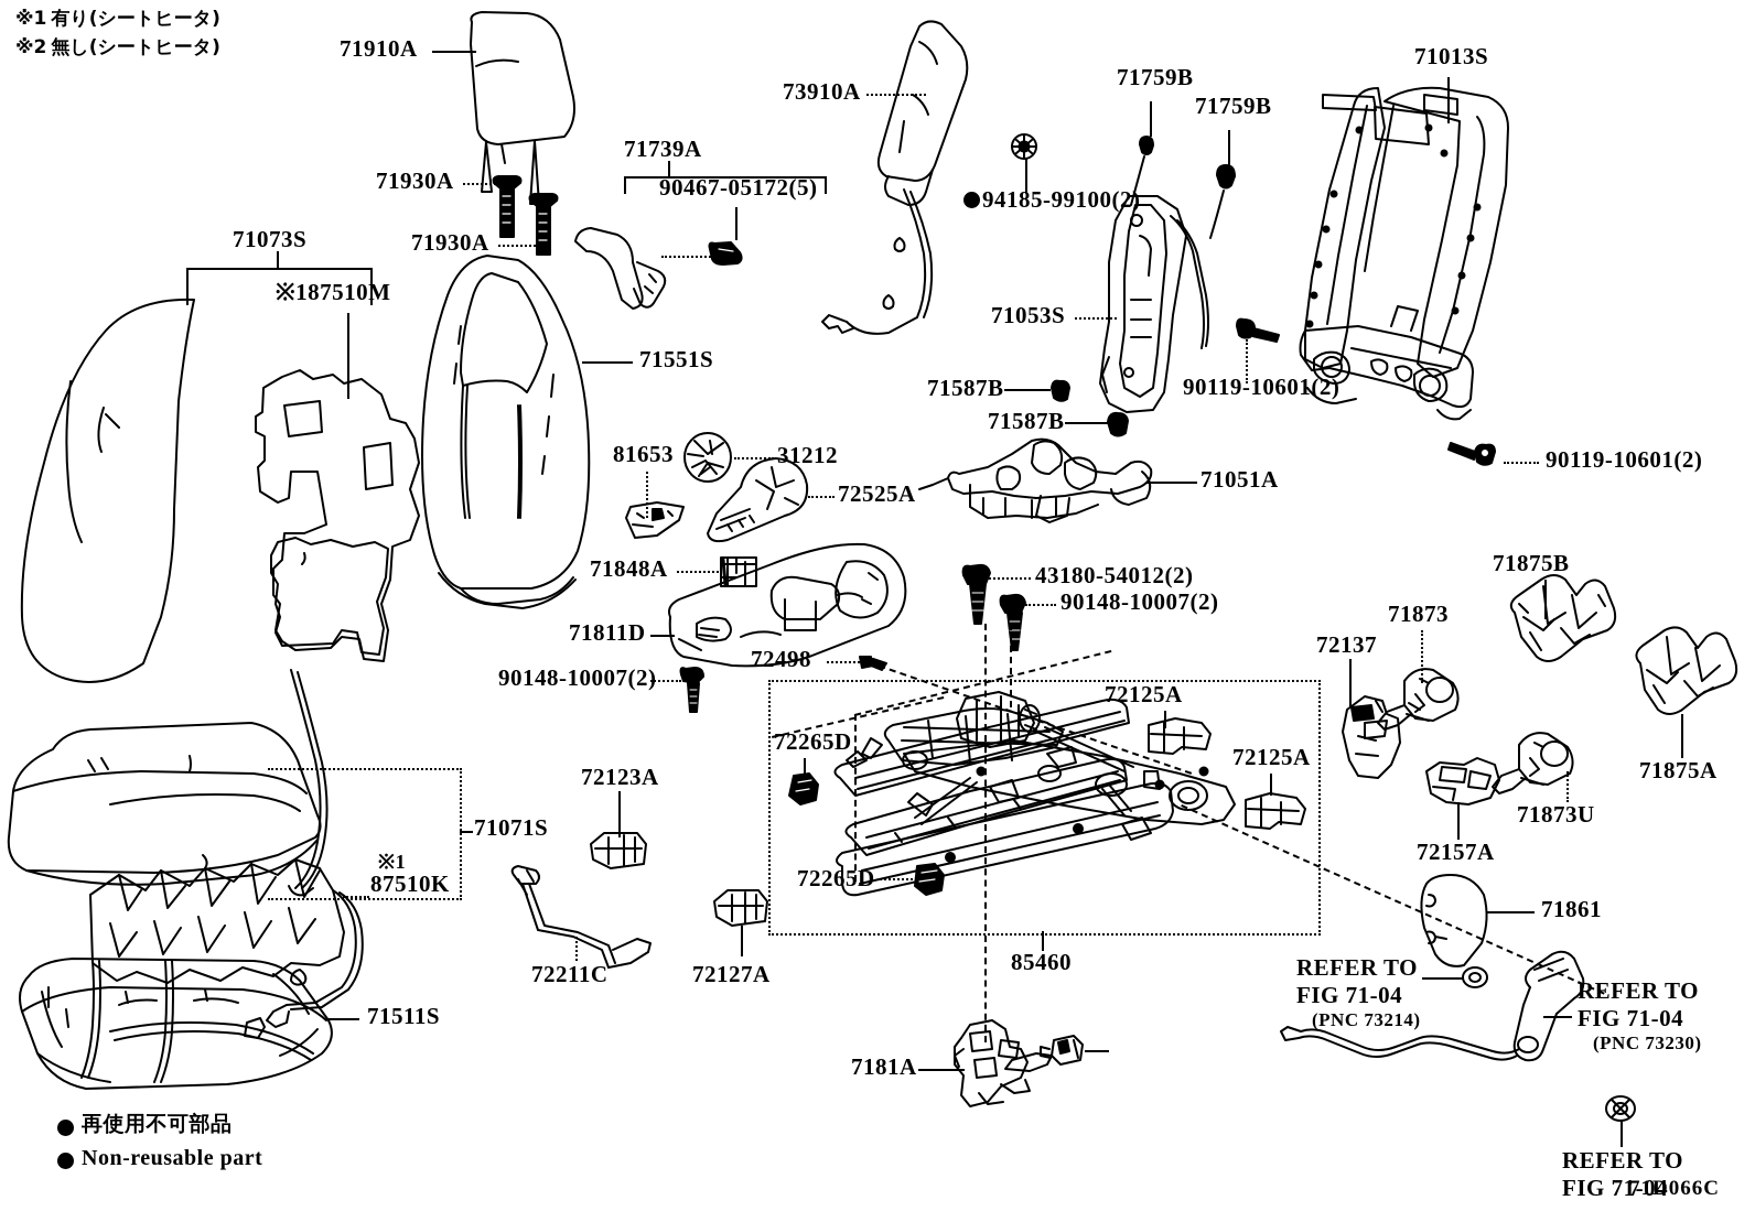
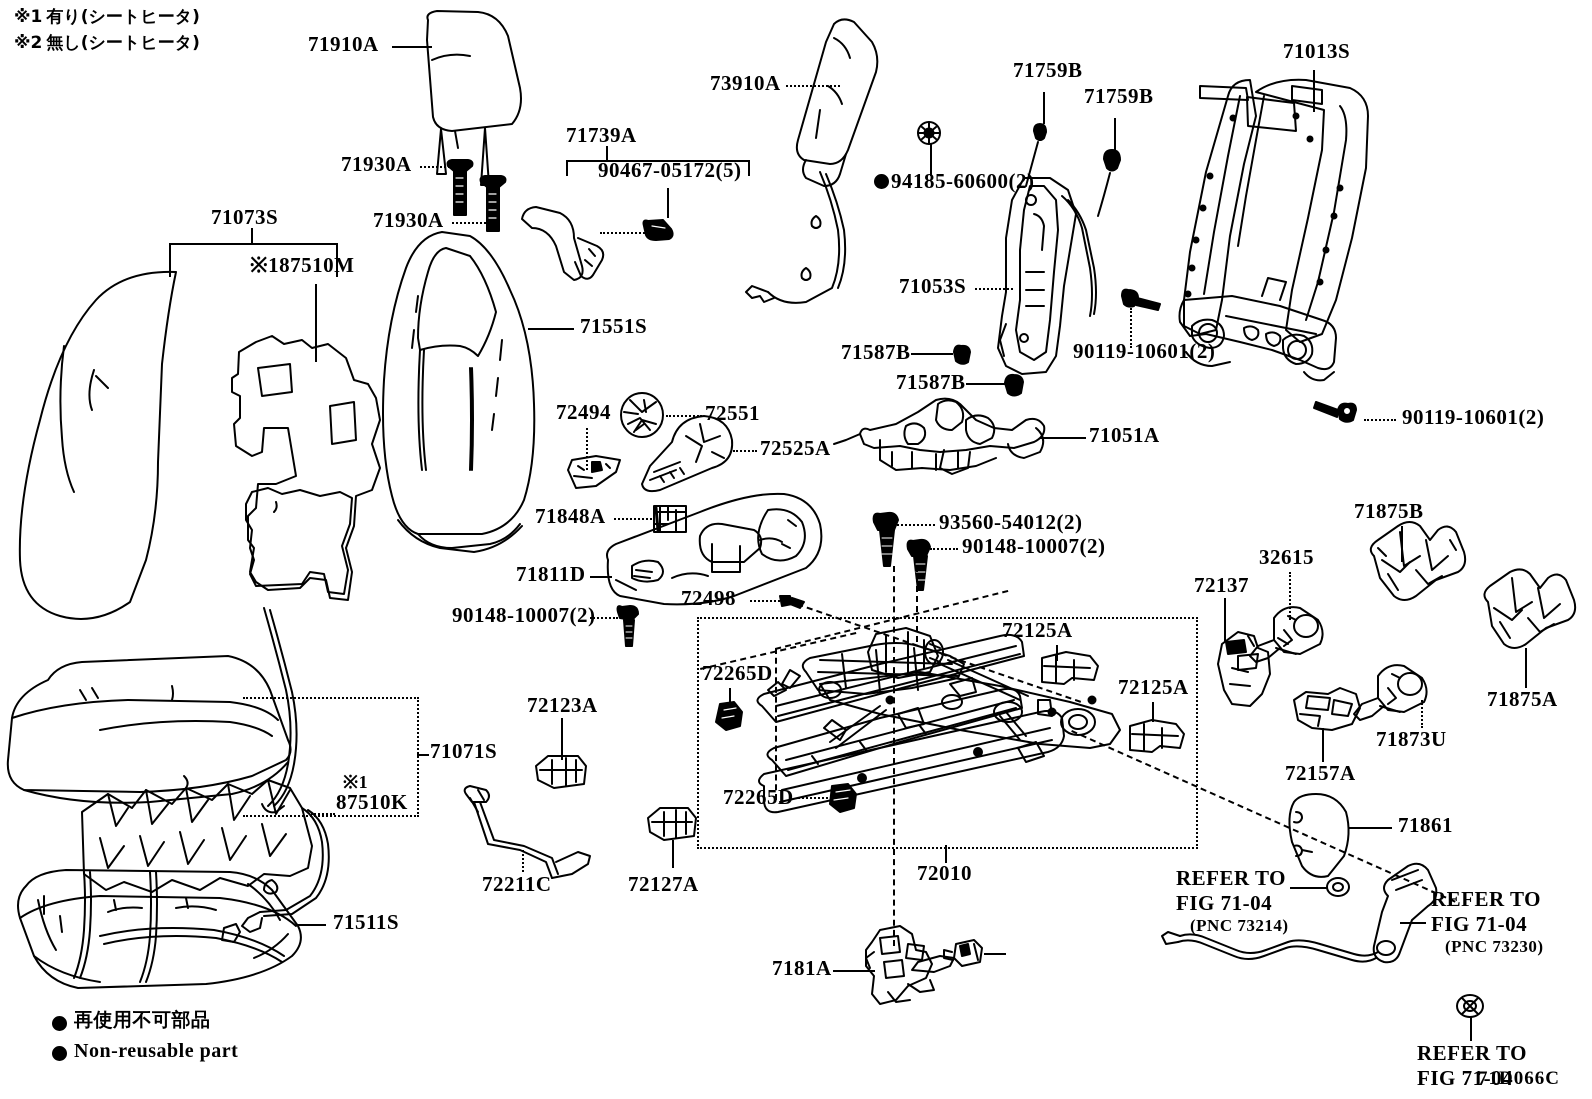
  ※1 有り(シートヒータ)
  ※2 無し(シートヒータ)
  71910A
  71930A
  71930A
  71739A
  90467-05172(5)
  71073S
  ※187510M
  71551S
  73910A
- 94185-99100(2)
+ 94185-60600(2)
  71759B
  71759B
  71053S
  71013S
  90119-10601(2)
  90119-10601(2)
  71587B
  71587B
  71051A
- 81653
+ 72494
- 31212
+ 72551
  72525A
  71848A
  71811D
  90148-10007(2)
  72498
- 43180-54012(2)
+ 93560-54012(2)
  90148-10007(2)
  72265D
  72265D
  72125A
  72125A
- 85460
+ 72010
  72123A
  72211C
  72127A
  71071S
  ※1
  87510K
  71511S
  7181A
  72137
- 71873
+ 32615
  71875B
  71875A
  71873U
  72157A
  71861
  REFER TO
  FIG 71-04
  (PNC 73214)
  REFER TO
  FIG 71-04
  (PNC 73230)
  REFER TO
  FIG 71-04
  再使用不可部品
  Non-reusable part
  71D066C
